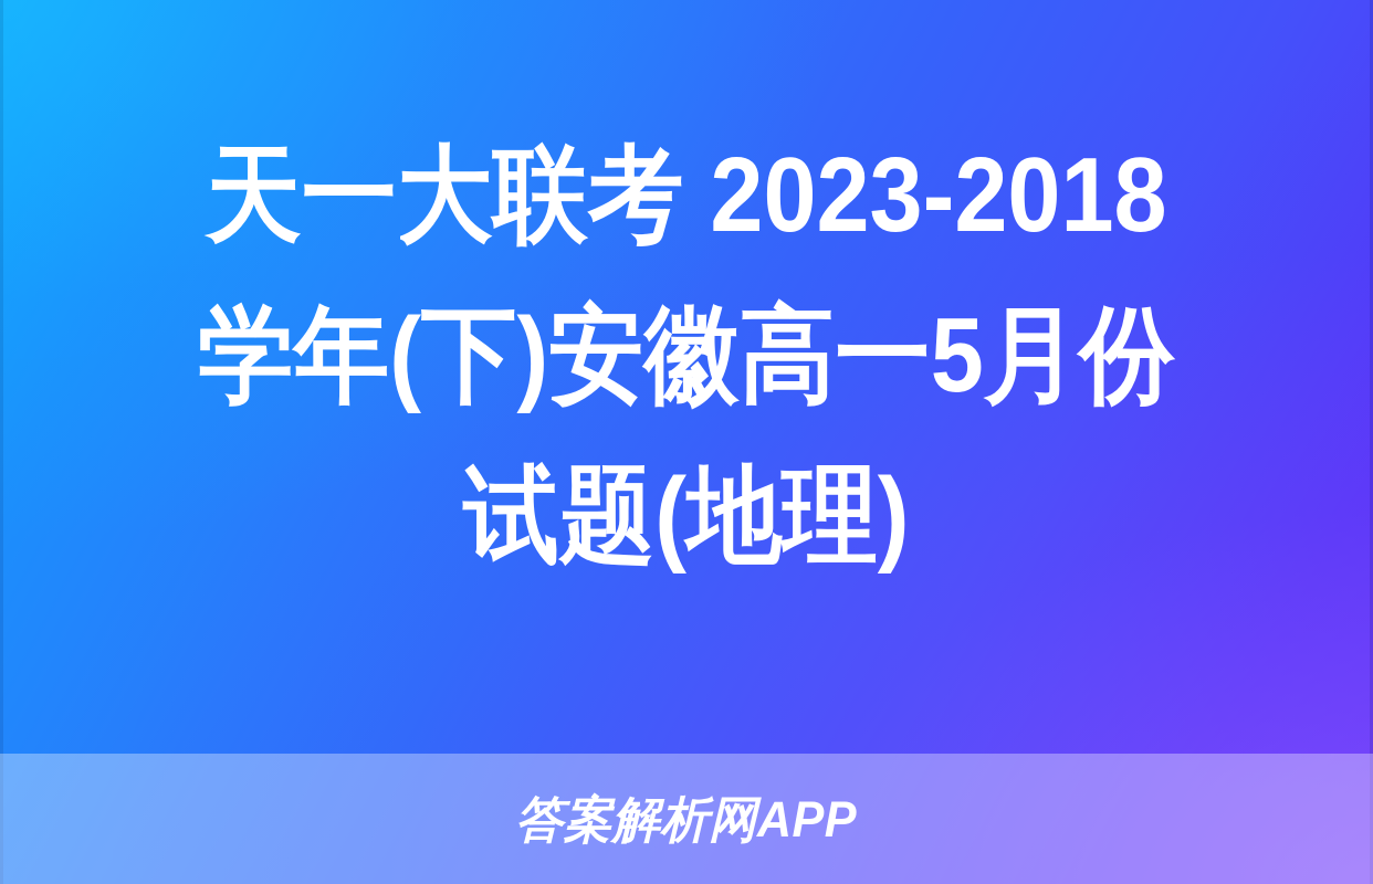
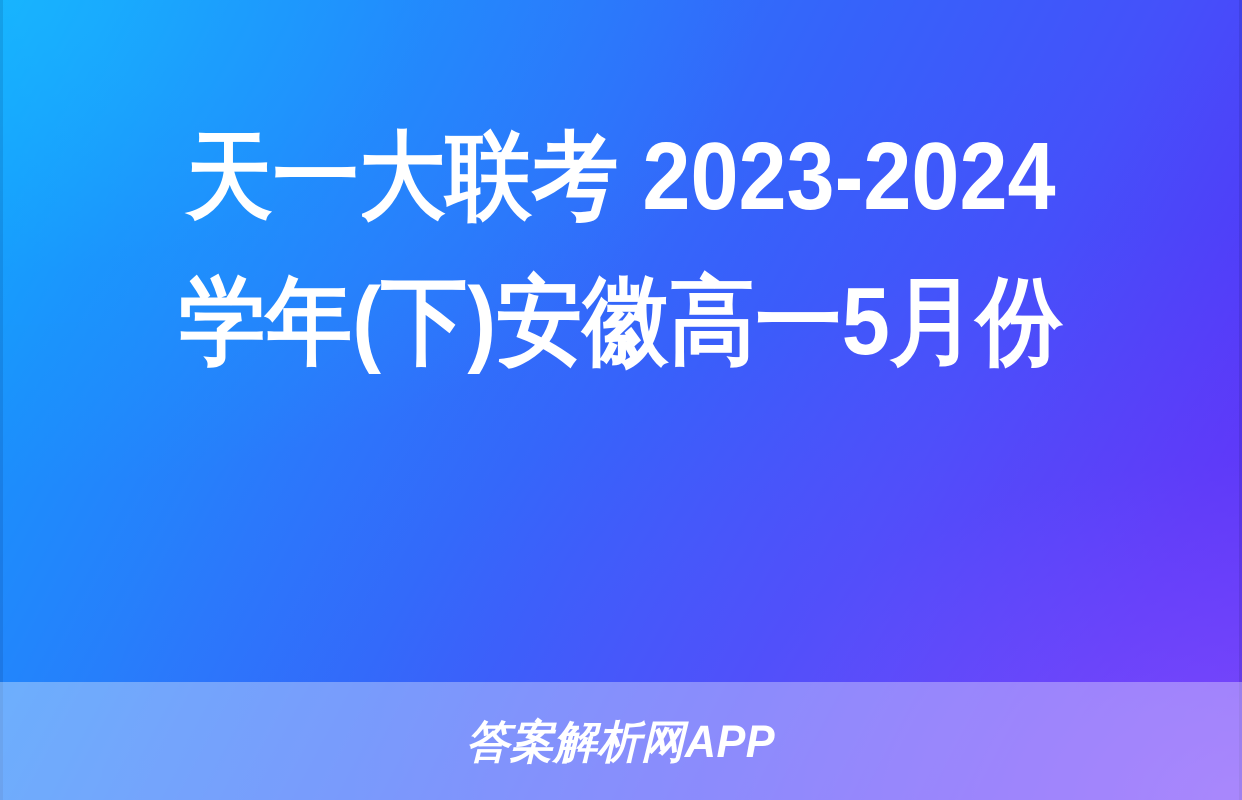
- 天一大联考 2023-2018
+ 天一大联考 2023-2024
  学年(下)安徽高一5月份
- 试题(地理)
  答案解析网APP
